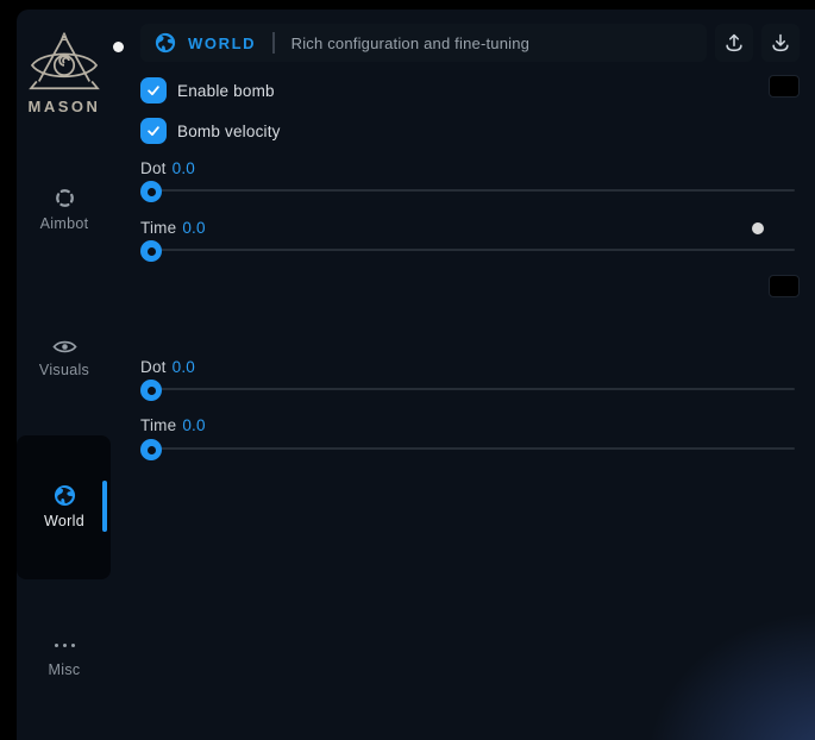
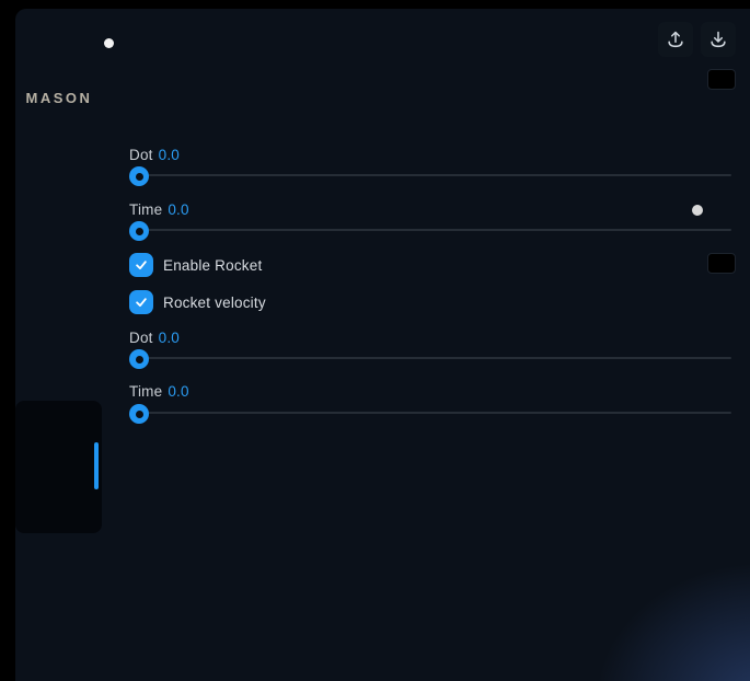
- A
  MASON
- Aimbot
- Visuals
- World
- Misc
- WORLD
- Rich configuration and fine-tuning
- Enable bomb
- Bomb velocity
  Dot 0.0
  Time 0.0
+ Enable Rocket
+ Rocket velocity
  Dot 0.0
  Time 0.0
